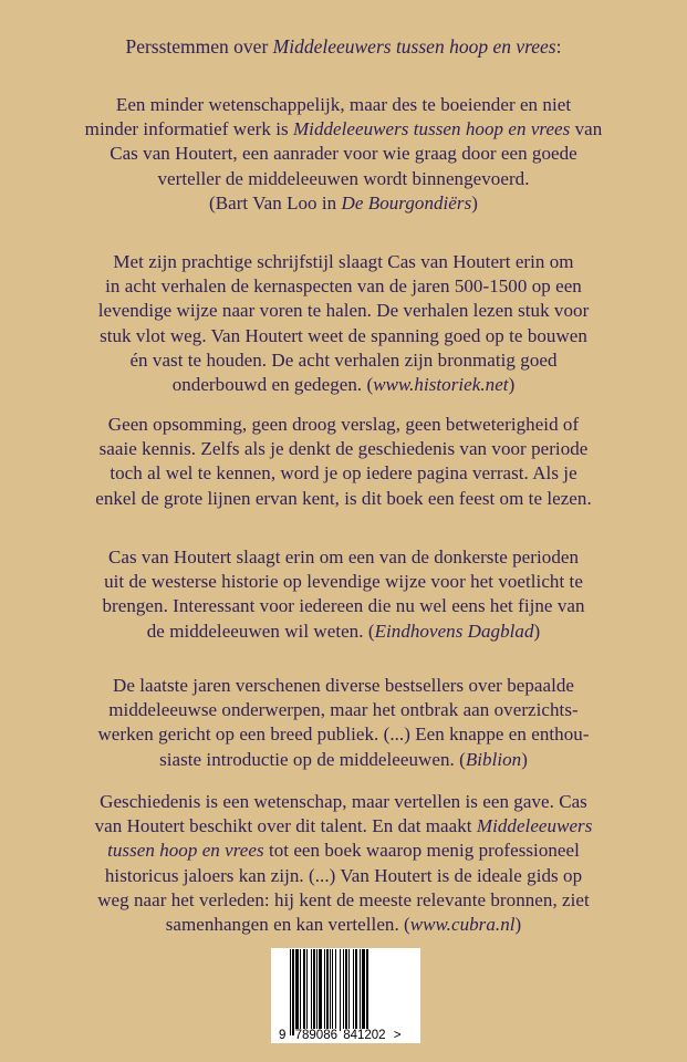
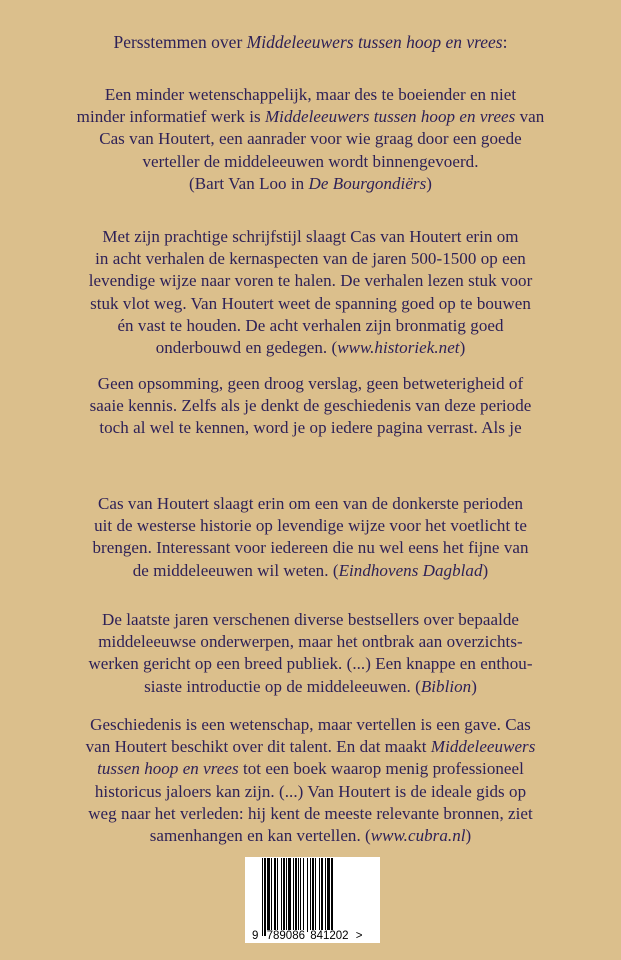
  Persstemmen over Middeleeuwers tussen hoop en vrees:
  Een minder wetenschappelijk, maar des te boeiender en niet
  minder informatief werk is Middeleeuwers tussen hoop en vrees van
  Cas van Houtert, een aanrader voor wie graag door een goede
  verteller de middeleeuwen wordt binnengevoerd.
  (Bart Van Loo in De Bourgondiërs)
  Met zijn prachtige schrijfstijl slaagt Cas van Houtert erin om
  in acht verhalen de kernaspecten van de jaren 500-1500 op een
  levendige wijze naar voren te halen. De verhalen lezen stuk voor
  stuk vlot weg. Van Houtert weet de spanning goed op te bouwen
  én vast te houden. De acht verhalen zijn bronmatig goed
  onderbouwd en gedegen. (www.historiek.net)
  Geen opsomming, geen droog verslag, geen betweterigheid of
- saaie kennis. Zelfs als je denkt de geschiedenis van voor periode
+ saaie kennis. Zelfs als je denkt de geschiedenis van deze periode
  toch al wel te kennen, word je op iedere pagina verrast. Als je
- enkel de grote lijnen ervan kent, is dit boek een feest om te lezen.
  Cas van Houtert slaagt erin om een van de donkerste perioden
  uit de westerse historie op levendige wijze voor het voetlicht te
  brengen. Interessant voor iedereen die nu wel eens het fijne van
  de middeleeuwen wil weten. (Eindhovens Dagblad)
  De laatste jaren verschenen diverse bestsellers over bepaalde
  middeleeuwse onderwerpen, maar het ontbrak aan overzichts-
  werken gericht op een breed publiek. (...) Een knappe en enthou-
  siaste introductie op de middeleeuwen. (Biblion)
  Geschiedenis is een wetenschap, maar vertellen is een gave. Cas
  van Houtert beschikt over dit talent. En dat maakt Middeleeuwers
  tussen hoop en vrees tot een boek waarop menig professioneel
  historicus jaloers kan zijn. (...) Van Houtert is de ideale gids op
  weg naar het verleden: hij kent de meeste relevante bronnen, ziet
  samenhangen en kan vertellen. (www.cubra.nl)
  9 789086 841202 >
